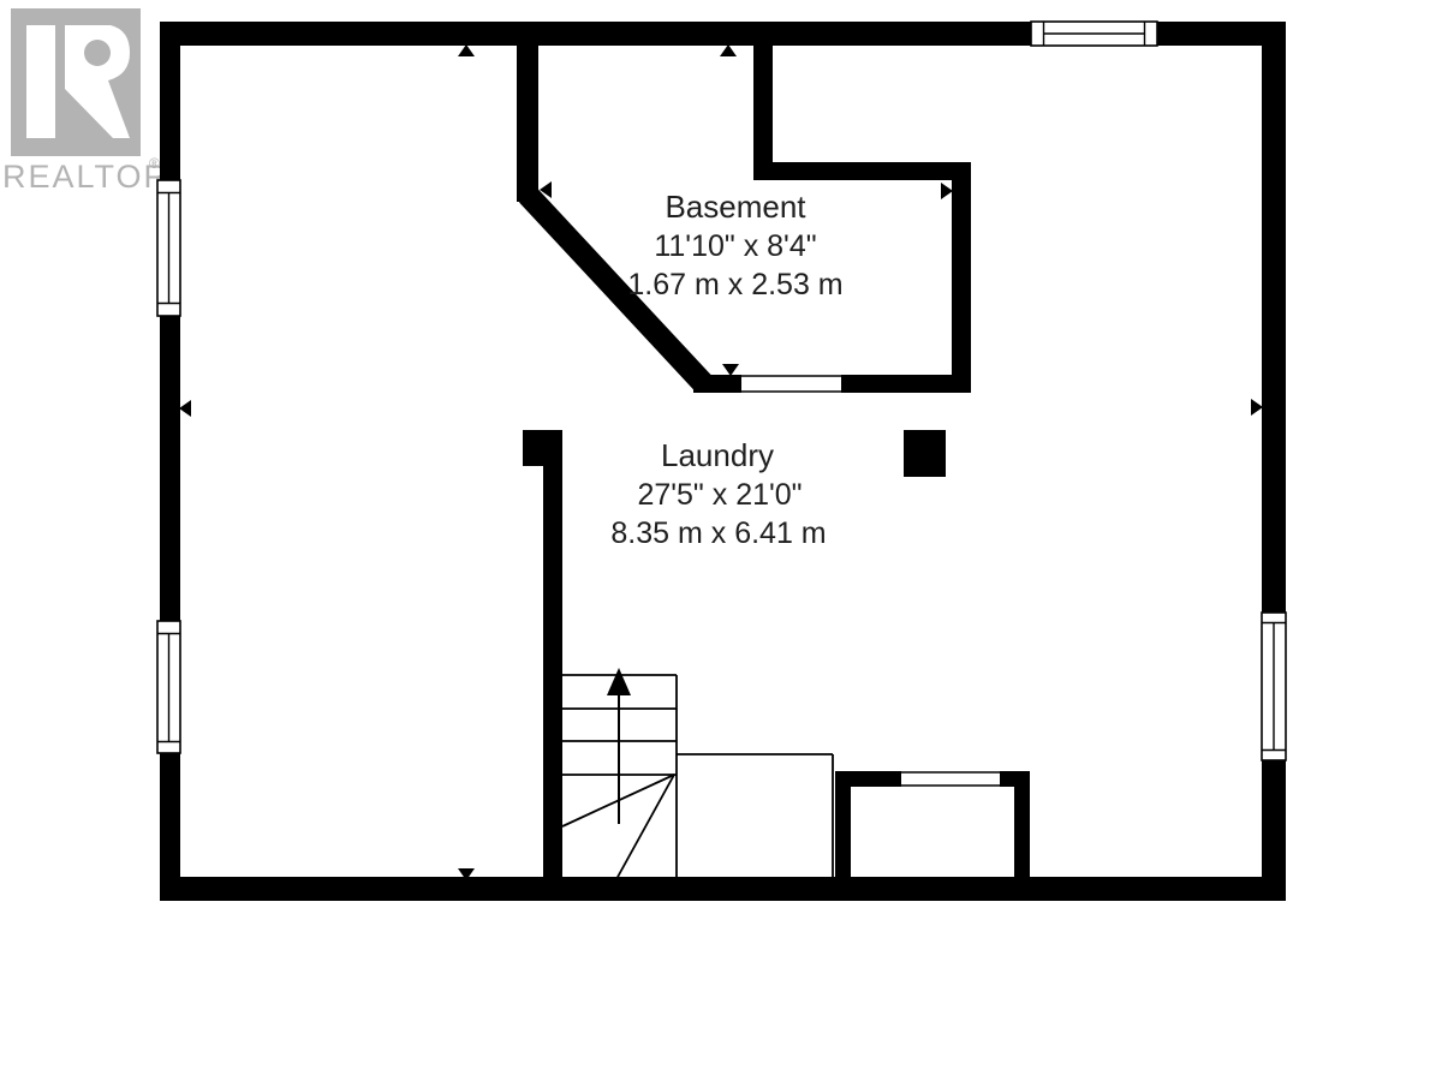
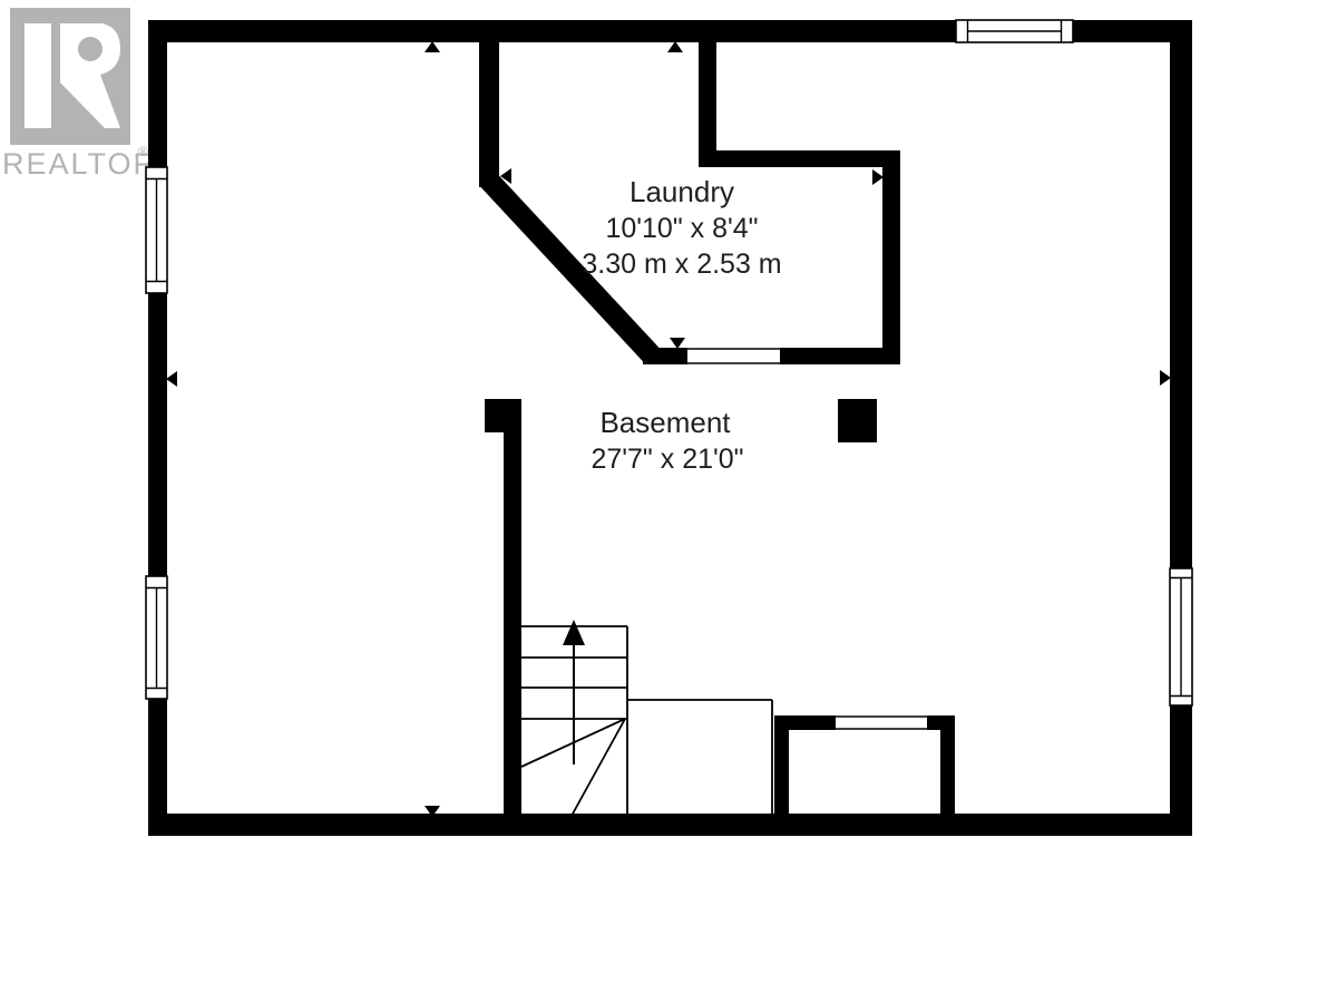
  REALTOR
  ®
- Basement
+ Laundry
- 11'10" x 8'4"
+ 10'10" x 8'4"
- 1.67 m x 2.53 m
+ 3.30 m x 2.53 m
- Laundry
+ Basement
- 27'5" x 21'0"
+ 27'7" x 21'0"
- 8.35 m x 6.41 m
